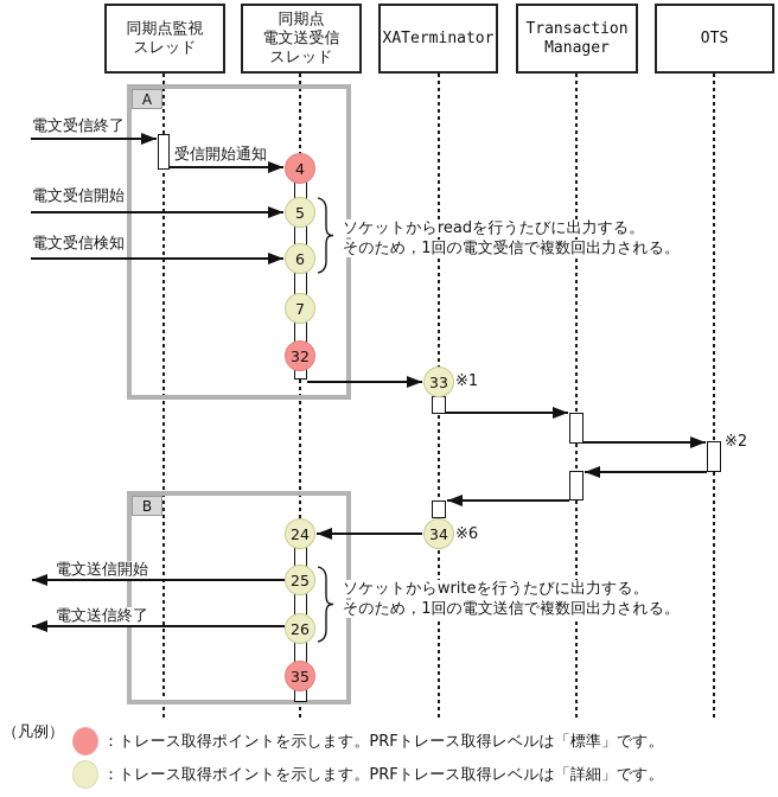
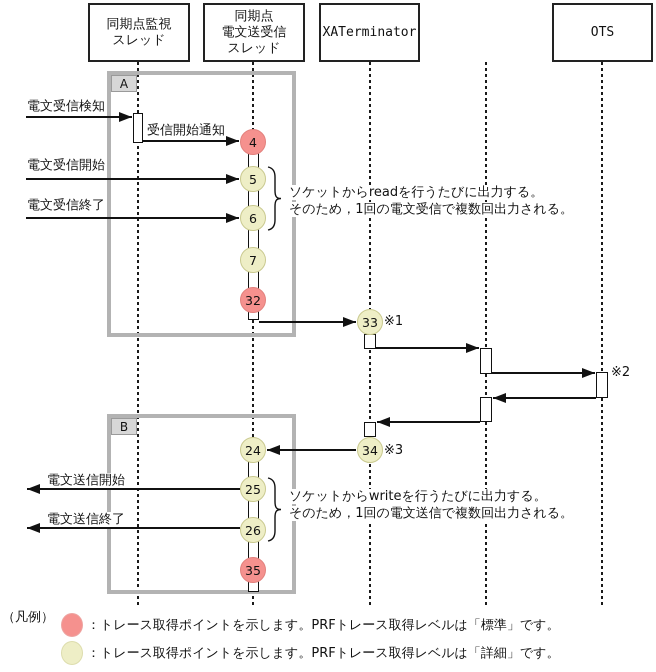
  A
  B
  同期点監視
  スレッド
  同期点
  電文送受信
  スレッド
  XATerminator
- Transaction
- Manager
  OTS
- 電文受信終了
+ 電文受信検知
  受信開始通知
  電文受信開始
- 電文受信検知
+ 電文受信終了
  電文送信開始
  電文送信終了
  4
  5
  6
  7
  32
  33
  24
  34
  25
  26
  35
  ※1
  ※2
- ※6
+ ※3
  ソケットからreadを行うたびに出力する。
  そのため，1回の電文受信で複数回出力される。
  ソケットからwriteを行うたびに出力する。
  そのため，1回の電文送信で複数回出力される。
  （凡例）
  ：トレース取得ポイントを示します。PRFトレース取得レベルは「標準」です。
  ：トレース取得ポイントを示します。PRFトレース取得レベルは「詳細」です。
